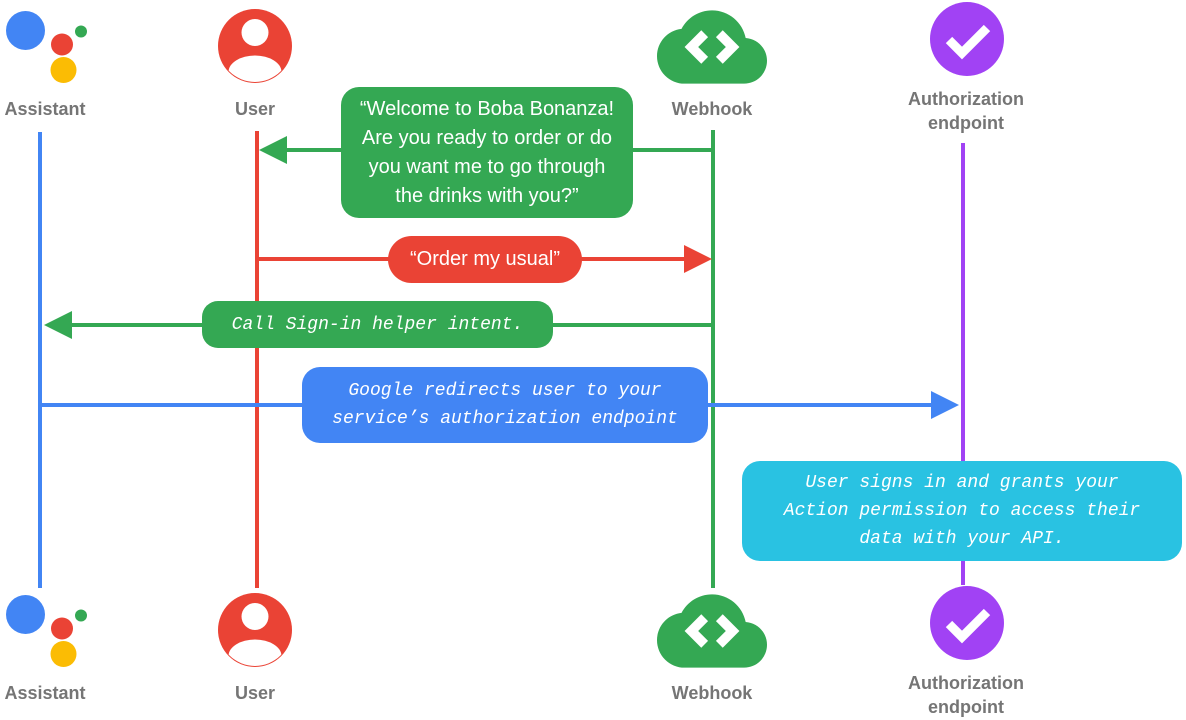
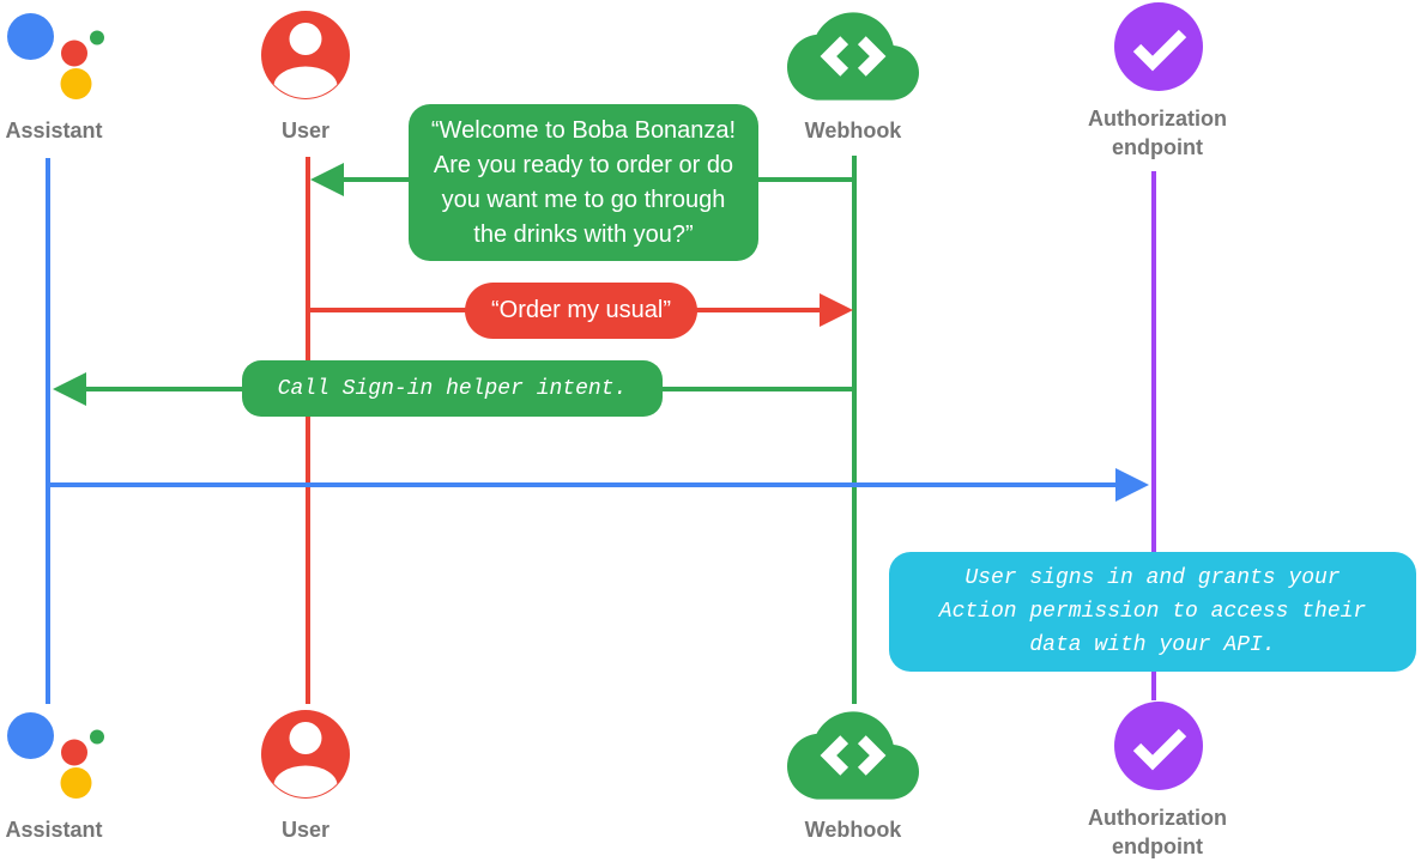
  Assistant
  User
  Webhook
  Authorization
  endpoint
  “Welcome to Boba Bonanza!
  Are you ready to order or do
  you want me to go through
  the drinks with you?”
  “Order my usual”
  Call Sign-in helper intent.
- Google redirects user to your
- service’s authorization endpoint
  User signs in and grants your
  Action permission to access their
  data with your API.
  Assistant
  User
  Webhook
  Authorization
  endpoint
